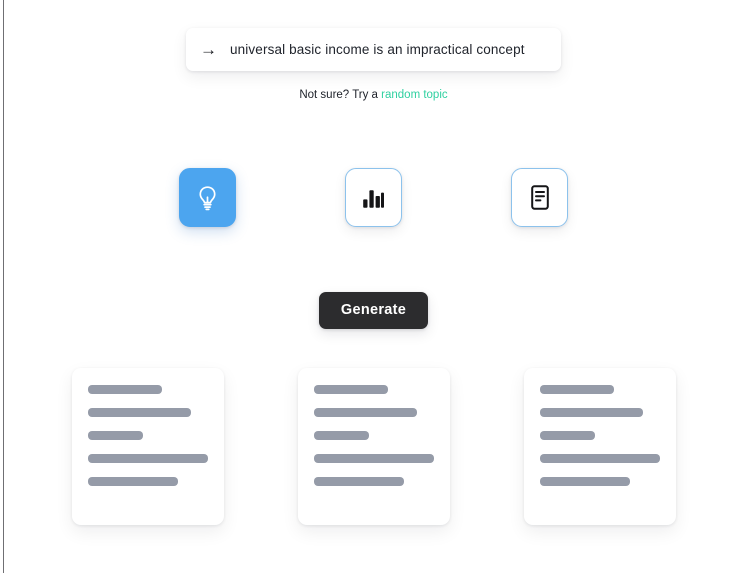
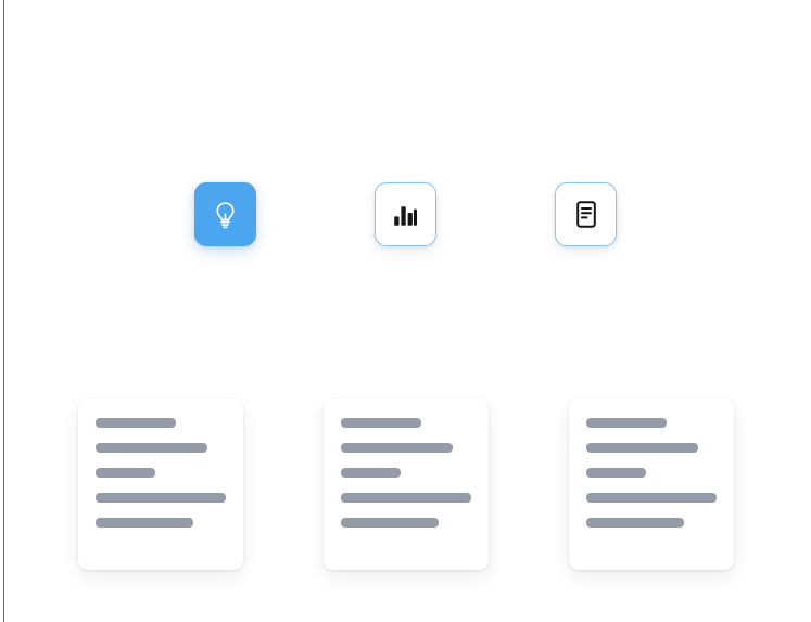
- →
- universal basic income is an impractical concept
- Not sure? Try a random topic
- Generate
